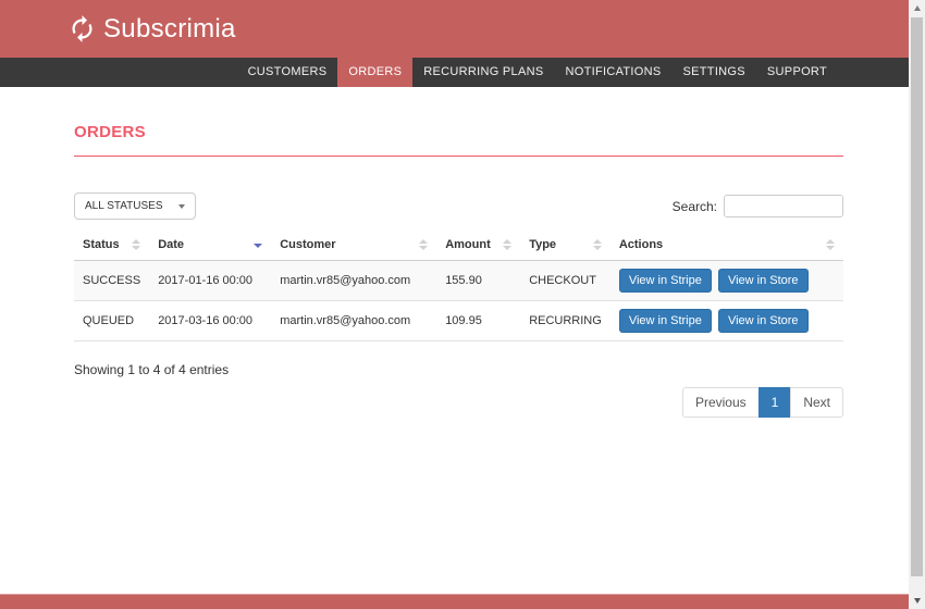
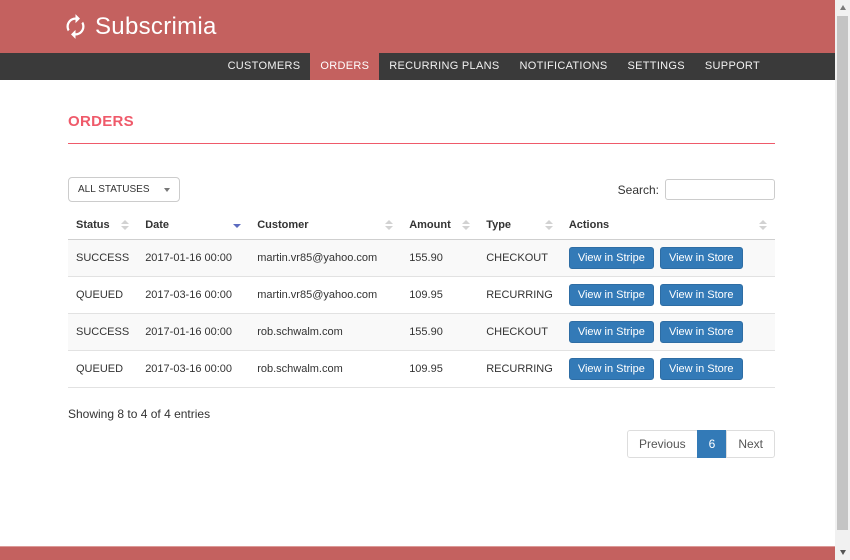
  Subscrimia
  CUSTOMERS
  ORDERS
  RECURRING PLANS
  NOTIFICATIONS
  SETTINGS
  SUPPORT
  ORDERS
  ALL STATUSES
  Search:
  Status	Date	Customer	Amount	Type	Actions
  SUCCESS	2017-01-16 00:00	martin.vr85@yahoo.com	155.90	CHECKOUT	View in Stripe View in Store
  QUEUED	2017-03-16 00:00	martin.vr85@yahoo.com	109.95	RECURRING	View in Stripe View in Store
+ SUCCESS	2017-01-16 00:00	rob.schwalm.com	155.90	CHECKOUT	View in Stripe View in Store
+ QUEUED	2017-03-16 00:00	rob.schwalm.com	109.95	RECURRING	View in Stripe View in Store
- Showing 1 to 4 of 4 entries
+ Showing 8 to 4 of 4 entries
  Previous
- 1
+ 6
  Next
